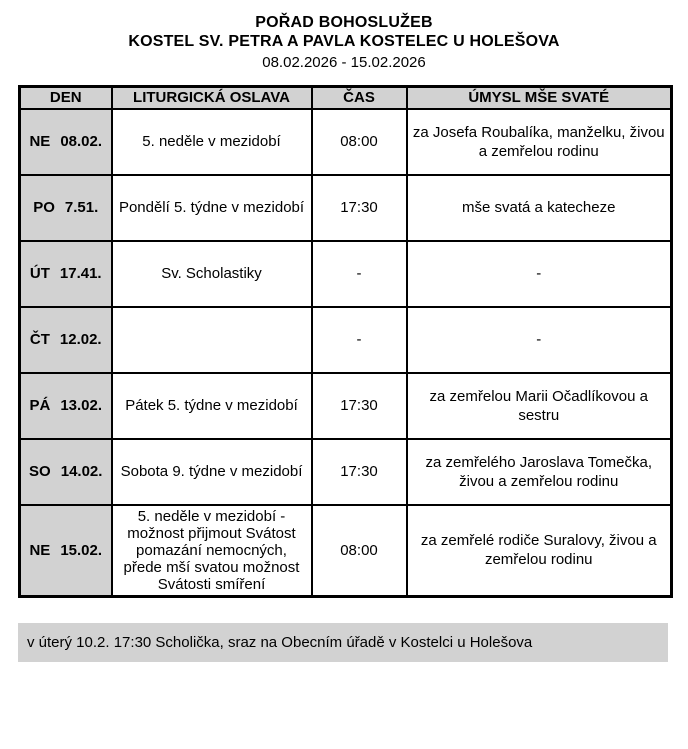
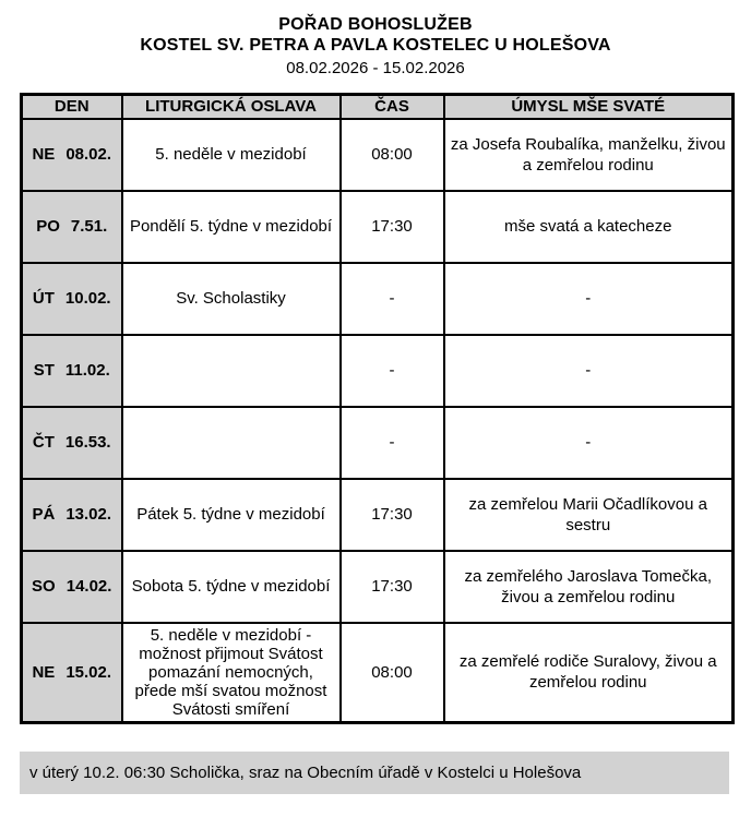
  POŘAD BOHOSLUŽEB
  KOSTEL SV. PETRA A PAVLA KOSTELEC U HOLEŠOVA
  08.02.2026 - 15.02.2026
  DEN	LITURGICKÁ OSLAVA	ČAS	ÚMYSL MŠE SVATÉ
  NE 08.02.	5. neděle v mezidobí	08:00	za Josefa Roubalíka, manželku, živou a zemřelou rodinu
  PO 7.51.	Pondělí 5. týdne v mezidobí	17:30	mše svatá a katecheze
- ÚT 17.41.	Sv. Scholastiky	-	-
+ ÚT 10.02.	Sv. Scholastiky	-	-
+ ST 11.02.		-	-
- ČT 12.02.		-	-
+ ČT 16.53.		-	-
  PÁ 13.02.	Pátek 5. týdne v mezidobí	17:30	za zemřelou Marii Očadlíkovou a sestru
- SO 14.02.	Sobota 9. týdne v mezidobí	17:30	za zemřelého Jaroslava Tomečka, živou a zemřelou rodinu
+ SO 14.02.	Sobota 5. týdne v mezidobí	17:30	za zemřelého Jaroslava Tomečka, živou a zemřelou rodinu
  NE 15.02.	5. neděle v mezidobí - možnost přijmout Svátost pomazání nemocných, přede mší svatou možnost Svátosti smíření	08:00	za zemřelé rodiče Suralovy, živou a zemřelou rodinu
- v úterý 10.2. 17:30 Scholička, sraz na Obecním úřadě v Kostelci u Holešova
+ v úterý 10.2. 06:30 Scholička, sraz na Obecním úřadě v Kostelci u Holešova
